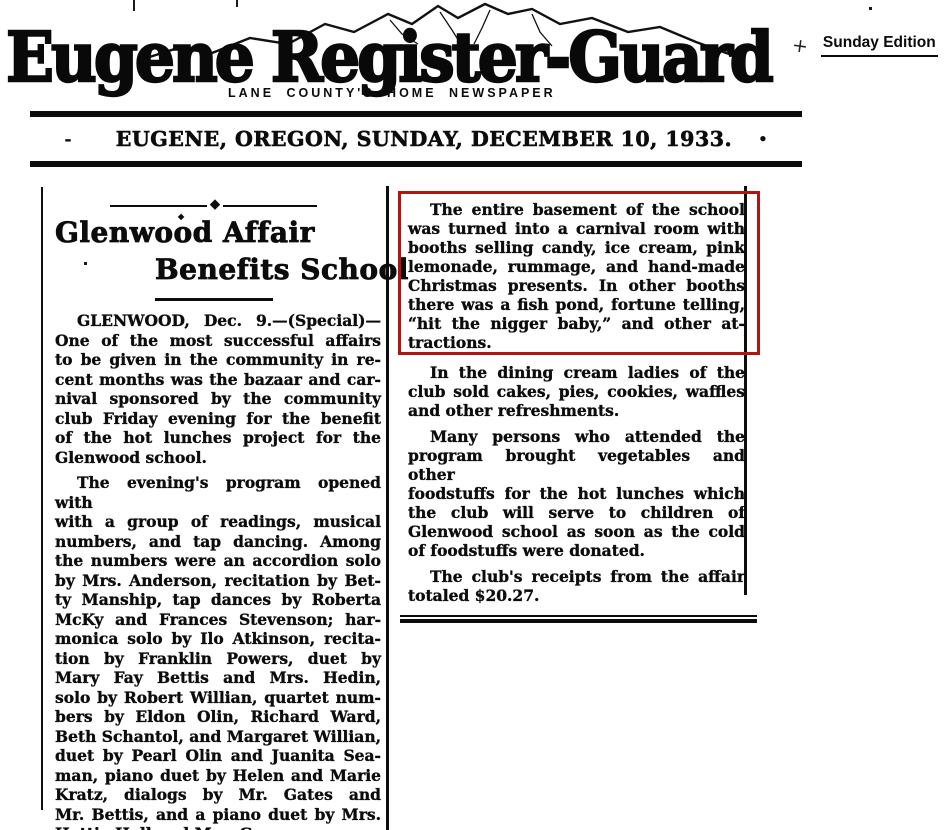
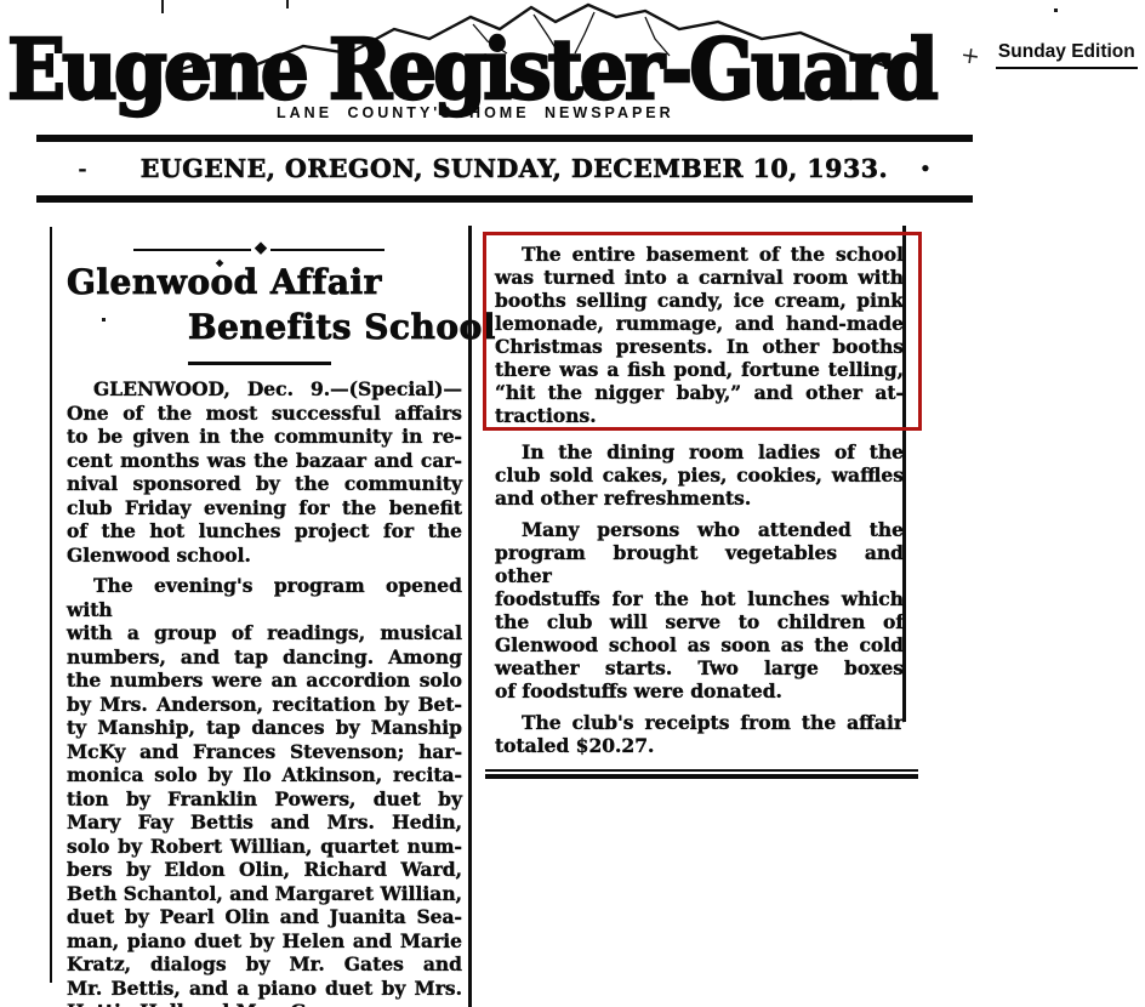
  Eugene Register-Guard
  Sunday Edition
  LANE COUNTY'S HOME NEWSPAPER
  -
  EUGENE, OREGON, SUNDAY, DECEMBER 10, 1933.
  •
  ◆
  ◆
  Glenwood Affair
  Benefits School
  GLENWOOD, Dec. 9.—(Special)—
  One of the most successful affairs
  to be given in the community in re-
  cent months was the bazaar and car-
  nival sponsored by the community
  club Friday evening for the benefit
  of the hot lunches project for the
  Glenwood school.
  The evening's program opened with
  with a group of readings, musical
  numbers, and tap dancing. Among
  the numbers were an accordion solo
  by Mrs. Anderson, recitation by Bet-
- ty Manship, tap dances by Roberta
+ ty Manship, tap dances by Manship
  McKy and Frances Stevenson; har-
  monica solo by Ilo Atkinson, recita-
  tion by Franklin Powers, duet by
  Mary Fay Bettis and Mrs. Hedin,
  solo by Robert Willian, quartet num-
  bers by Eldon Olin, Richard Ward,
  Beth Schantol, and Margaret Willian,
  duet by Pearl Olin and Juanita Sea-
  man, piano duet by Helen and Marie
  Kratz, dialogs by Mr. Gates and
  Mr. Bettis, and a piano duet by Mrs.
  The entire basement of the school
  was turned into a carnival room with
  booths selling candy, ice cream, pink
  lemonade, rummage, and hand-made
  Christmas presents. In other booths
  there was a fish pond, fortune telling,
  “hit the nigger baby,” and other at-
  tractions.
- In the dining cream ladies of the
+ In the dining room ladies of the
  club sold cakes, pies, cookies, waffles
  and other refreshments.
  Many persons who attended the
  program brought vegetables and other
  foodstuffs for the hot lunches which
  the club will serve to children of
  Glenwood school as soon as the cold
+ weather starts. Two large boxes
  of foodstuffs were donated.
  The club's receipts from the affair
  totaled $20.27.
